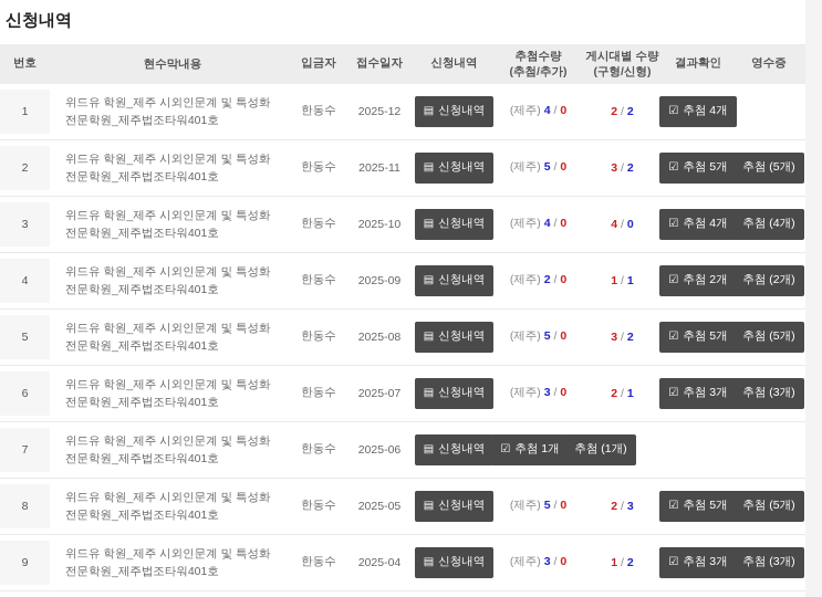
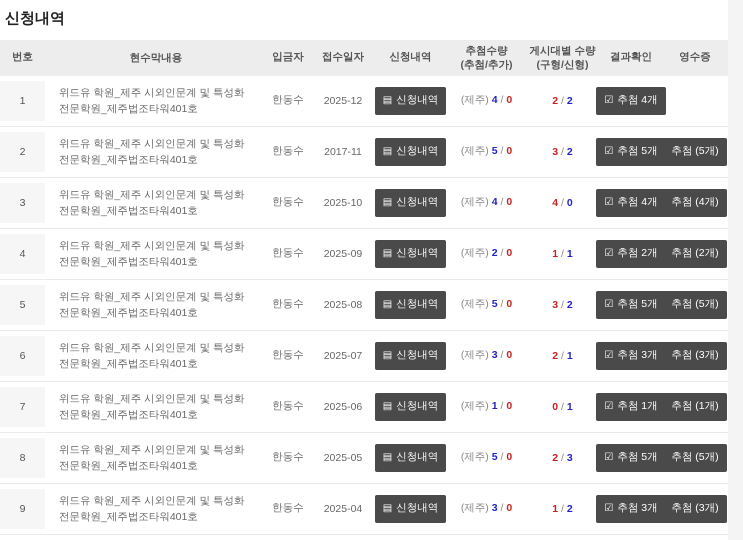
  신청내역
  번호
  현수막내용
  입금자
  접수일자
  신청내역
  추첨수량
  (추첨/추가)
  게시대별 수량
  (구형/신형)
  결과확인
  영수증
  1
  위드유 학원_제주 시외인문계 및 특성화 전문학원_제주법조타워401호
  한동수
  2025-12
  ▤
  신청내역
  (제주) 4 / 0
  2 / 2
  ☑
  추첨 4개
  2
  위드유 학원_제주 시외인문계 및 특성화 전문학원_제주법조타워401호
  한동수
- 2025-11
+ 2017-11
  ▤
  신청내역
  (제주) 5 / 0
  3 / 2
  ☑
  추첨 5개
  추첨 (5개)
  3
  위드유 학원_제주 시외인문계 및 특성화 전문학원_제주법조타워401호
  한동수
  2025-10
  ▤
  신청내역
  (제주) 4 / 0
  4 / 0
  ☑
  추첨 4개
  추첨 (4개)
  4
  위드유 학원_제주 시외인문계 및 특성화 전문학원_제주법조타워401호
  한동수
  2025-09
  ▤
  신청내역
  (제주) 2 / 0
  1 / 1
  ☑
  추첨 2개
  추첨 (2개)
  5
  위드유 학원_제주 시외인문계 및 특성화 전문학원_제주법조타워401호
  한동수
  2025-08
  ▤
  신청내역
  (제주) 5 / 0
  3 / 2
  ☑
  추첨 5개
  추첨 (5개)
  6
  위드유 학원_제주 시외인문계 및 특성화 전문학원_제주법조타워401호
  한동수
  2025-07
  ▤
  신청내역
  (제주) 3 / 0
  2 / 1
  ☑
  추첨 3개
  추첨 (3개)
  7
  위드유 학원_제주 시외인문계 및 특성화 전문학원_제주법조타워401호
  한동수
  2025-06
  ▤
  신청내역
+ (제주) 1 / 0
+ 0 / 1
  ☑
  추첨 1개
  추첨 (1개)
  8
  위드유 학원_제주 시외인문계 및 특성화 전문학원_제주법조타워401호
  한동수
  2025-05
  ▤
  신청내역
  (제주) 5 / 0
  2 / 3
  ☑
  추첨 5개
  추첨 (5개)
  9
  위드유 학원_제주 시외인문계 및 특성화 전문학원_제주법조타워401호
  한동수
  2025-04
  ▤
  신청내역
  (제주) 3 / 0
  1 / 2
  ☑
  추첨 3개
  추첨 (3개)
